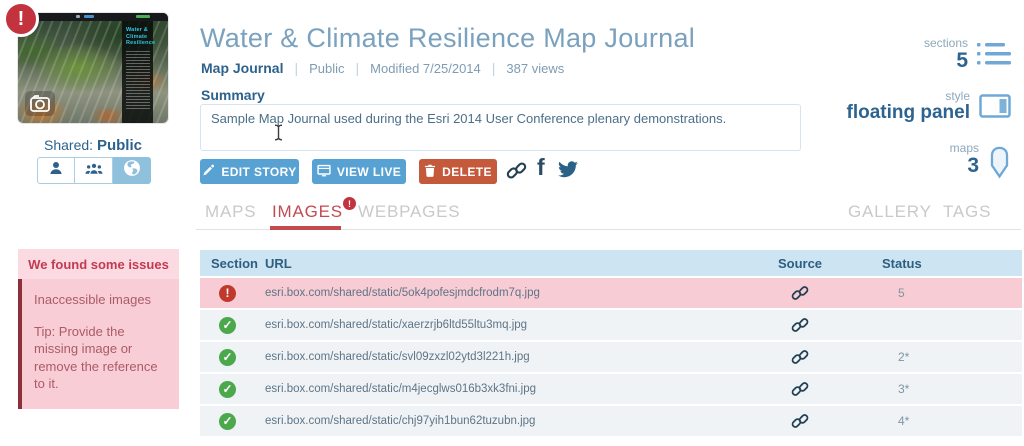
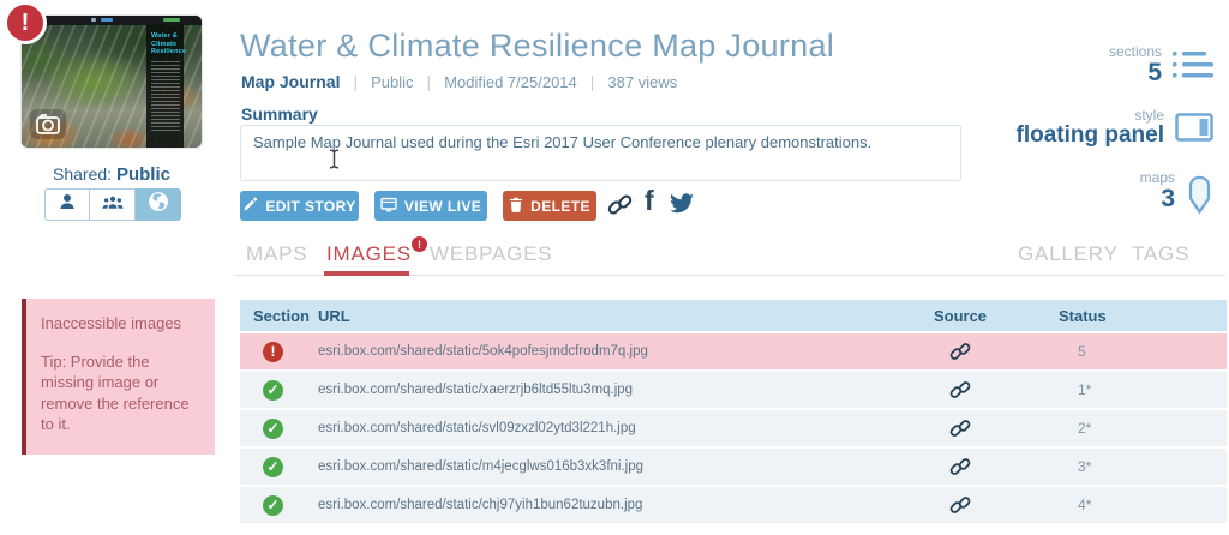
  !
  Shared: Public
  Water & Climate Resilience Map Journal
  Map Journal
  |
  Public
  |
  Modified 7/25/2014
  |
  387 views
  Summary
- Sample Map Journal used during the Esri 2014 User Conference plenary demonstrations.
+ Sample Map Journal used during the Esri 2017 User Conference plenary demonstrations.
  EDIT STORY
  VIEW LIVE
  DELETE
  f
  sections
  5
  style
  floating panel
  maps
  3
  MAPS
  IMAGES
  !
  WEBPAGES
  GALLERY
  TAGS
- We found some issues
  Inaccessible images
  Tip: Provide the missing image or remove the reference to it.
  Section
  URL
  Source
  Status
  !
  esri.box.com/shared/static/5ok4pofesjmdcfrodm7q.jpg
  5
  ✓
  esri.box.com/shared/static/xaerzrjb6ltd55ltu3mq.jpg
+ 1*
  ✓
  esri.box.com/shared/static/svl09zxzl02ytd3l221h.jpg
  2*
  ✓
  esri.box.com/shared/static/m4jecglws016b3xk3fni.jpg
  3*
  ✓
  esri.box.com/shared/static/chj97yih1bun62tuzubn.jpg
  4*
